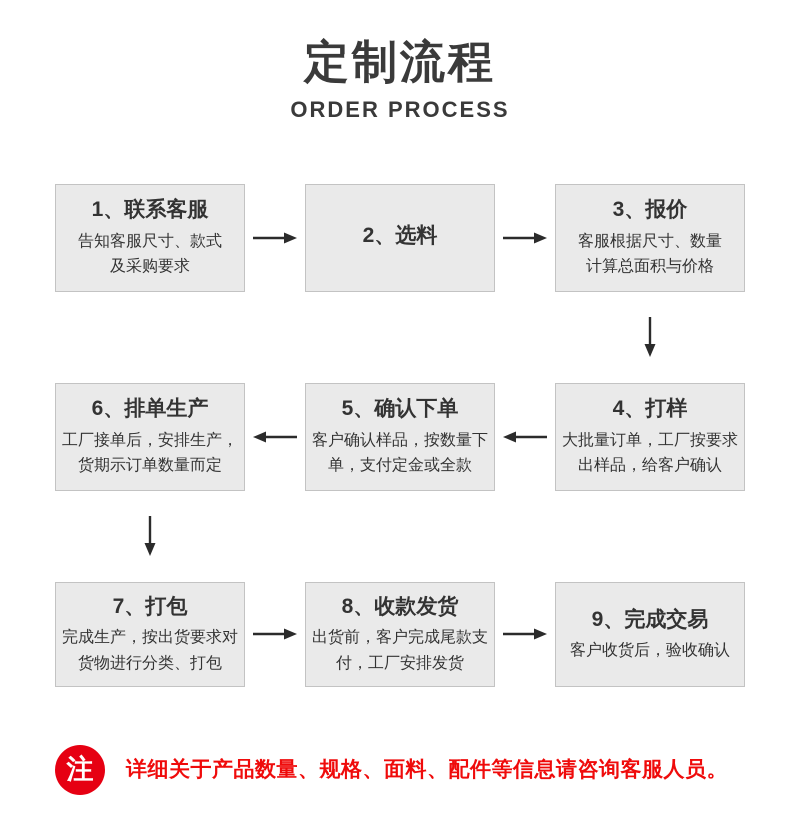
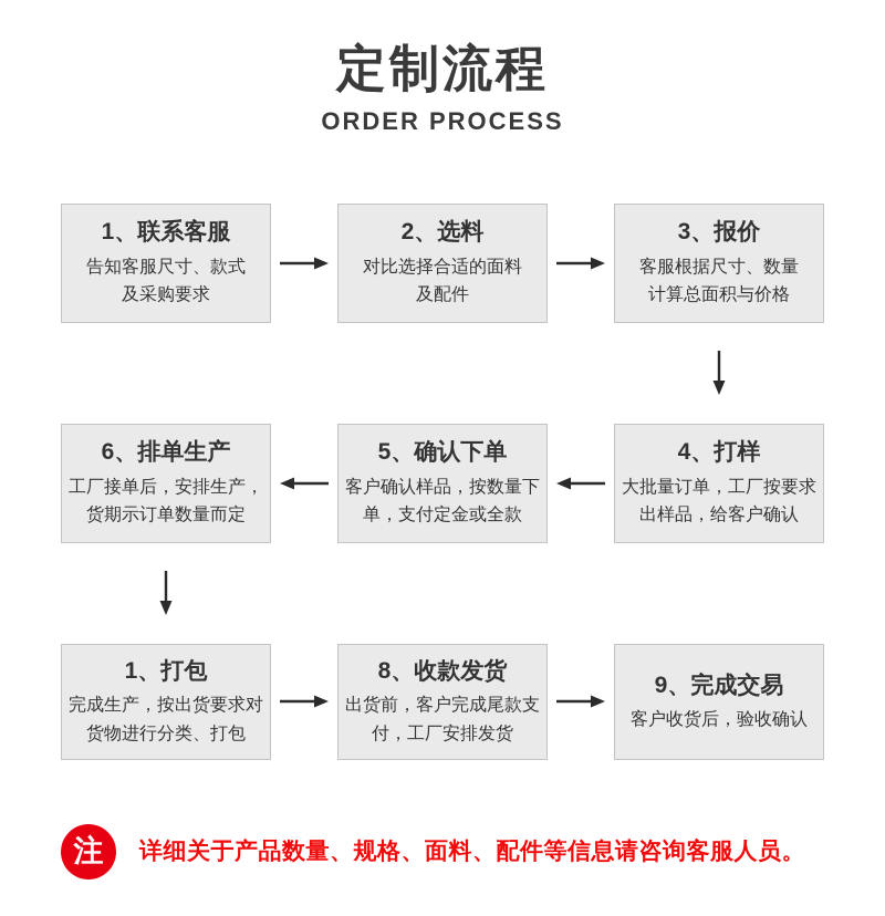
  定制流程
  ORDER PROCESS
  1、联系客服
  告知客服尺寸、款式
  及采购要求
  2、选料
+ 对比选择合适的面料
+ 及配件
  3、报价
  客服根据尺寸、数量
  计算总面积与价格
  6、排单生产
  工厂接单后，安排生产，
  货期示订单数量而定
  5、确认下单
  客户确认样品，按数量下
  单，支付定金或全款
  4、打样
  大批量订单，工厂按要求
  出样品，给客户确认
- 7、打包
+ 1、打包
  完成生产，按出货要求对
  货物进行分类、打包
  8、收款发货
  出货前，客户完成尾款支
  付，工厂安排发货
  9、完成交易
  客户收货后，验收确认
  注
  详细关于产品数量、规格、面料、配件等信息请咨询客服人员。
